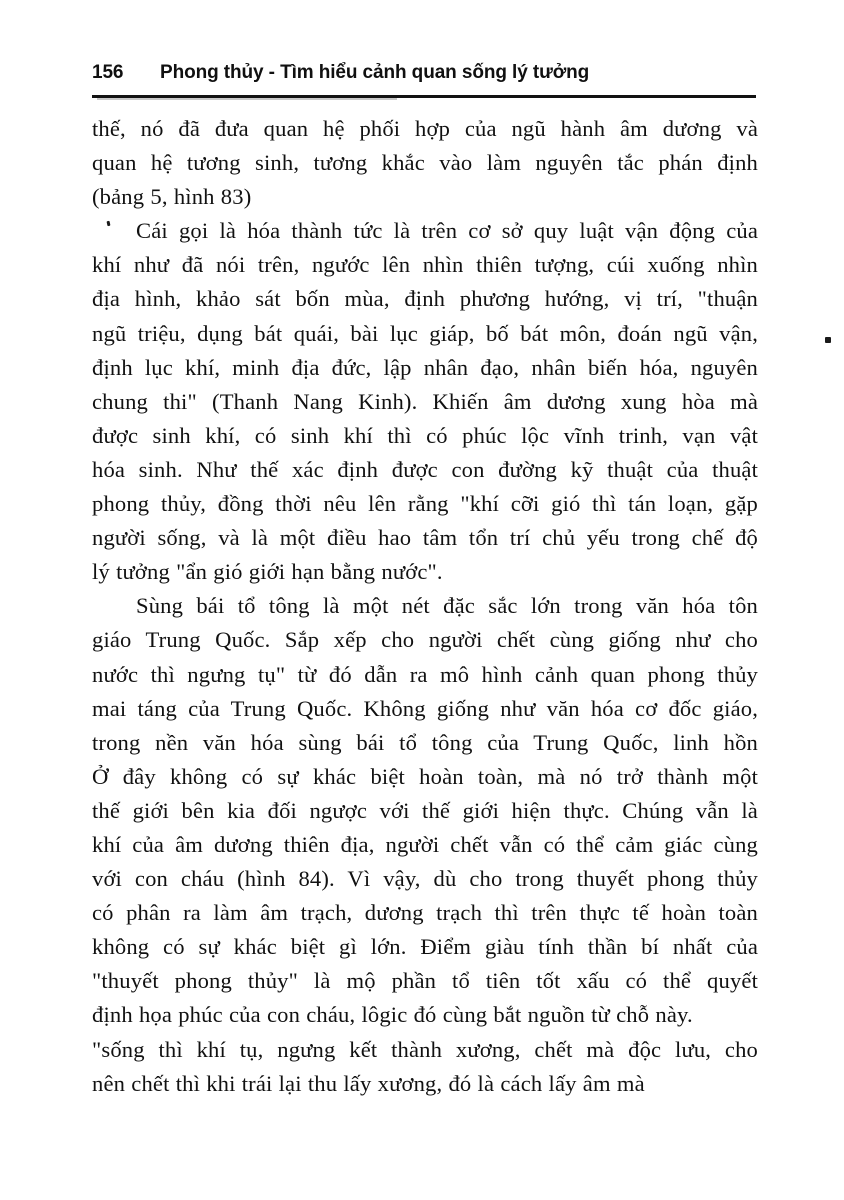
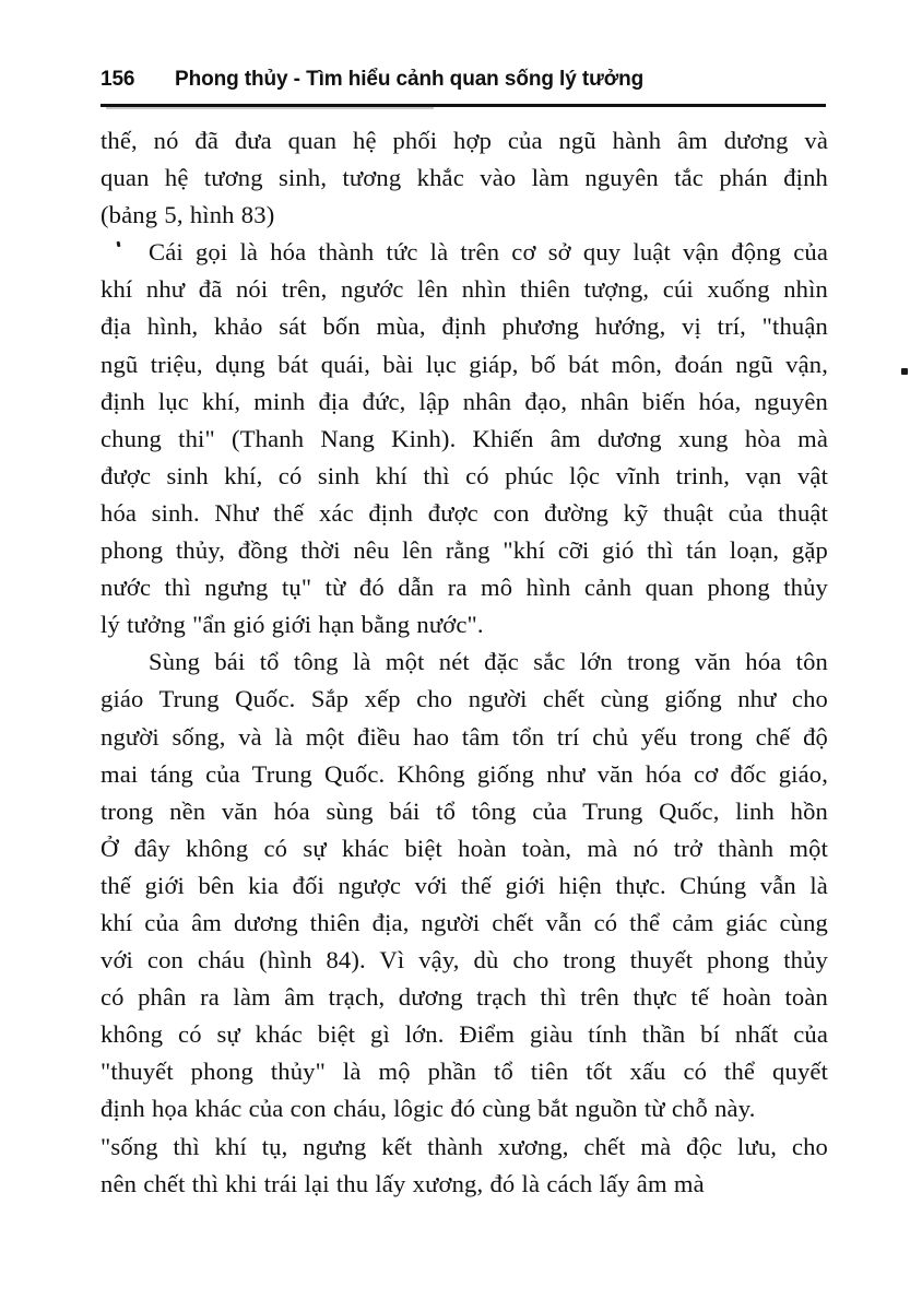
  156
  Phong thủy - Tìm hiểu cảnh quan sống lý tưởng
  thế, nó đã đưa quan hệ phối hợp của ngũ hành âm dương và
  quan hệ tương sinh, tương khắc vào làm nguyên tắc phán định
  (bảng 5, hình 83)
  Cái gọi là hóa thành tức là trên cơ sở quy luật vận động của
  khí như đã nói trên, ngước lên nhìn thiên tượng, cúi xuống nhìn
  địa hình, khảo sát bốn mùa, định phương hướng, vị trí, "thuận
  ngũ triệu, dụng bát quái, bài lục giáp, bố bát môn, đoán ngũ vận,
  định lục khí, minh địa đức, lập nhân đạo, nhân biến hóa, nguyên
  chung thi" (Thanh Nang Kinh). Khiến âm dương xung hòa mà
  được sinh khí, có sinh khí thì có phúc lộc vĩnh trinh, vạn vật
  hóa sinh. Như thế xác định được con đường kỹ thuật của thuật
  phong thủy, đồng thời nêu lên rằng "khí cỡi gió thì tán loạn, gặp
- người sống, và là một điều hao tâm tổn trí chủ yếu trong chế độ
+ nước thì ngưng tụ" từ đó dẫn ra mô hình cảnh quan phong thủy
  lý tưởng "ẩn gió giới hạn bằng nước".
  Sùng bái tổ tông là một nét đặc sắc lớn trong văn hóa tôn
  giáo Trung Quốc. Sắp xếp cho người chết cùng giống như cho
- nước thì ngưng tụ" từ đó dẫn ra mô hình cảnh quan phong thủy
+ người sống, và là một điều hao tâm tổn trí chủ yếu trong chế độ
  mai táng của Trung Quốc. Không giống như văn hóa cơ đốc giáo,
  trong nền văn hóa sùng bái tổ tông của Trung Quốc, linh hồn
  Ở đây không có sự khác biệt hoàn toàn, mà nó trở thành một
  thế giới bên kia đối ngược với thế giới hiện thực. Chúng vẫn là
  khí của âm dương thiên địa, người chết vẫn có thể cảm giác cùng
  với con cháu (hình 84). Vì vậy, dù cho trong thuyết phong thủy
  có phân ra làm âm trạch, dương trạch thì trên thực tế hoàn toàn
  không có sự khác biệt gì lớn. Điểm giàu tính thần bí nhất của
  "thuyết phong thủy" là mộ phần tổ tiên tốt xấu có thể quyết
- định họa phúc của con cháu, lôgic đó cùng bắt nguồn từ chỗ này.
+ định họa khác của con cháu, lôgic đó cùng bắt nguồn từ chỗ này.
  "sống thì khí tụ, ngưng kết thành xương, chết mà độc lưu, cho
  nên chết thì khi trái lại thu lấy xương, đó là cách lấy âm mà
